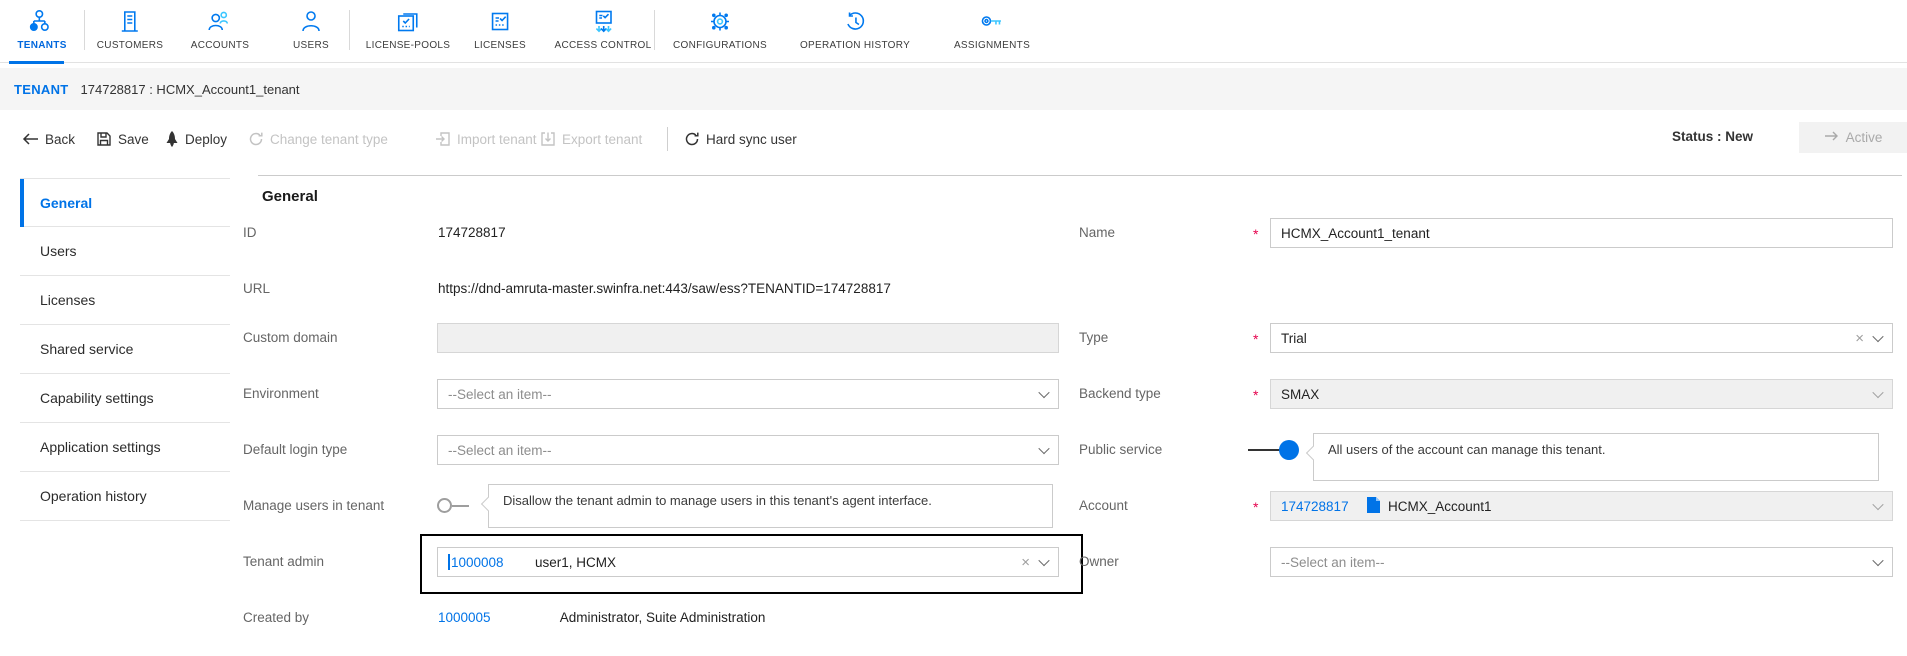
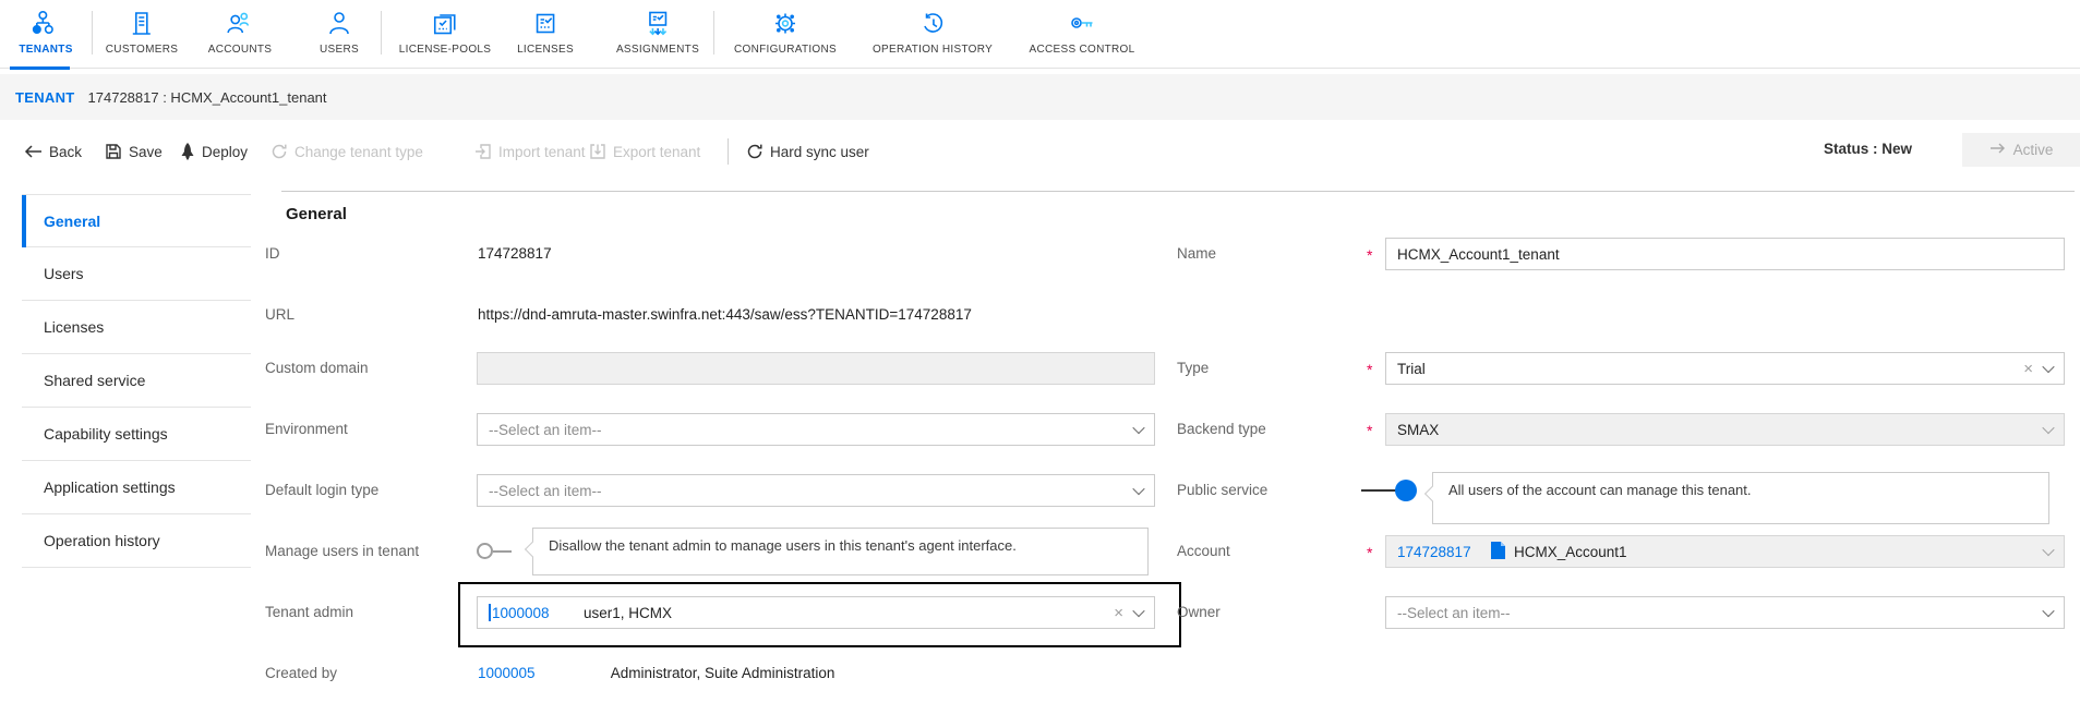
  TENANTS
  CUSTOMERS
  ACCOUNTS
  USERS
  LICENSE-POOLS
  LICENSES
- ACCESS CONTROL
+ ASSIGNMENTS
  CONFIGURATIONS
  OPERATION HISTORY
- ASSIGNMENTS
+ ACCESS CONTROL
  TENANT
  174728817 : HCMX_Account1_tenant
  Back
  Save
  Deploy
  Change tenant type
  Import tenant
  Export tenant
  Hard sync user
  Status : New
  Active
  General
  Users
  Licenses
  Shared service
  Capability settings
  Application settings
  Operation history
  General
  ID
  174728817
  Name
  *
  HCMX_Account1_tenant
  URL
  https://dnd-amruta-master.swinfra.net:443/saw/ess?TENANTID=174728817
  Custom domain
  Type
  *
  Trial
  ×
  Environment
  --Select an item--
  Backend type
  *
  SMAX
  Default login type
  --Select an item--
  Public service
  All users of the account can manage this tenant.
  Manage users in tenant
  Disallow the tenant admin to manage users in this tenant's agent interface.
  Account
  *
  174728817
  HCMX_Account1
  Tenant admin
  1000008
  user1, HCMX
  ×
  Owner
  --Select an item--
  Created by
  1000005 Administrator, Suite Administration
